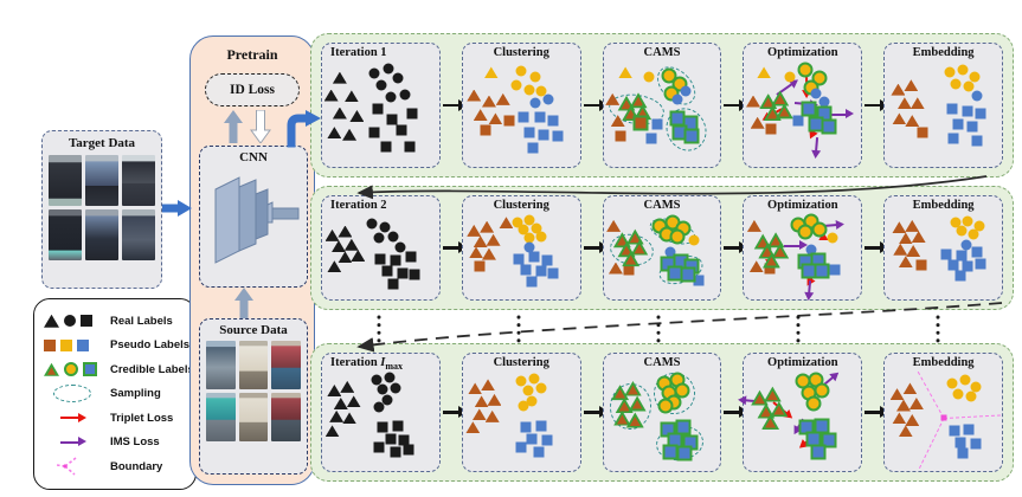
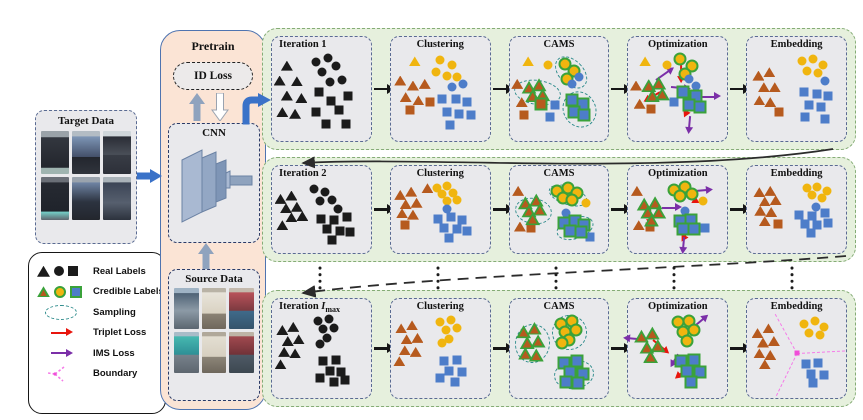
  Target Data
  Real Labels
- Pseudo Labels
  Credible Label
  Sampling
  Triplet Loss
  IMS Loss
  Boundary
  Pretrain
  ID Loss
  CNN
  Source Data
  Iteration 1
  Clustering
  CAMS
  Optimization
  Embedding
  Iteration 2
  Clustering
  CAMS
  Optimization
  Embedding
  Iteration Imax
  Clustering
  CAMS
  Optimization
  Embedding
